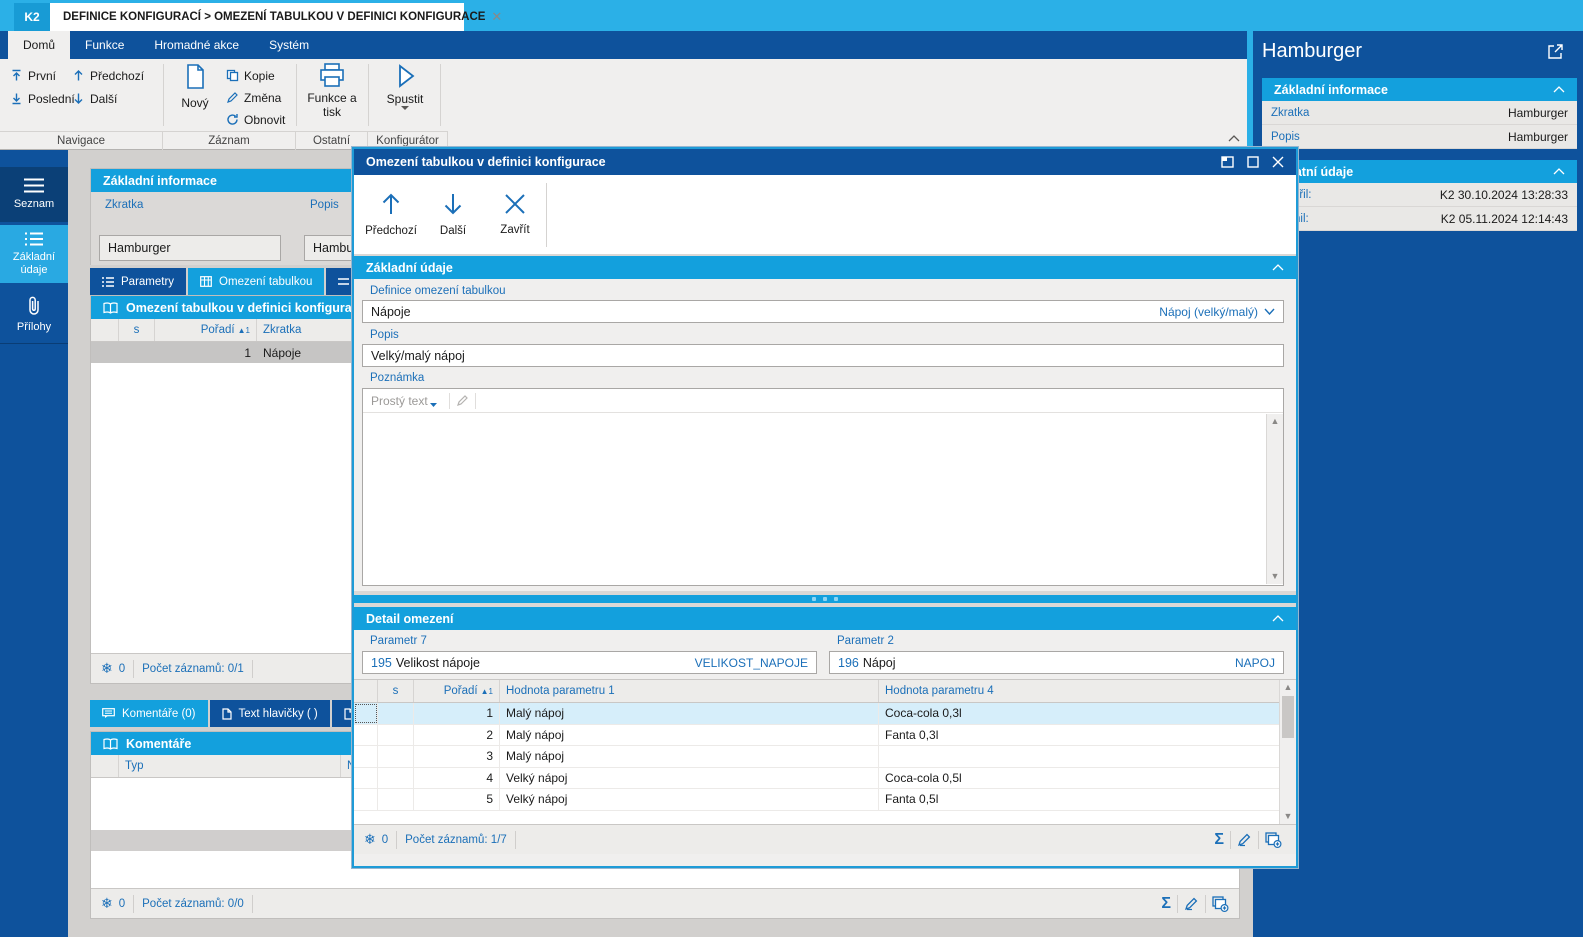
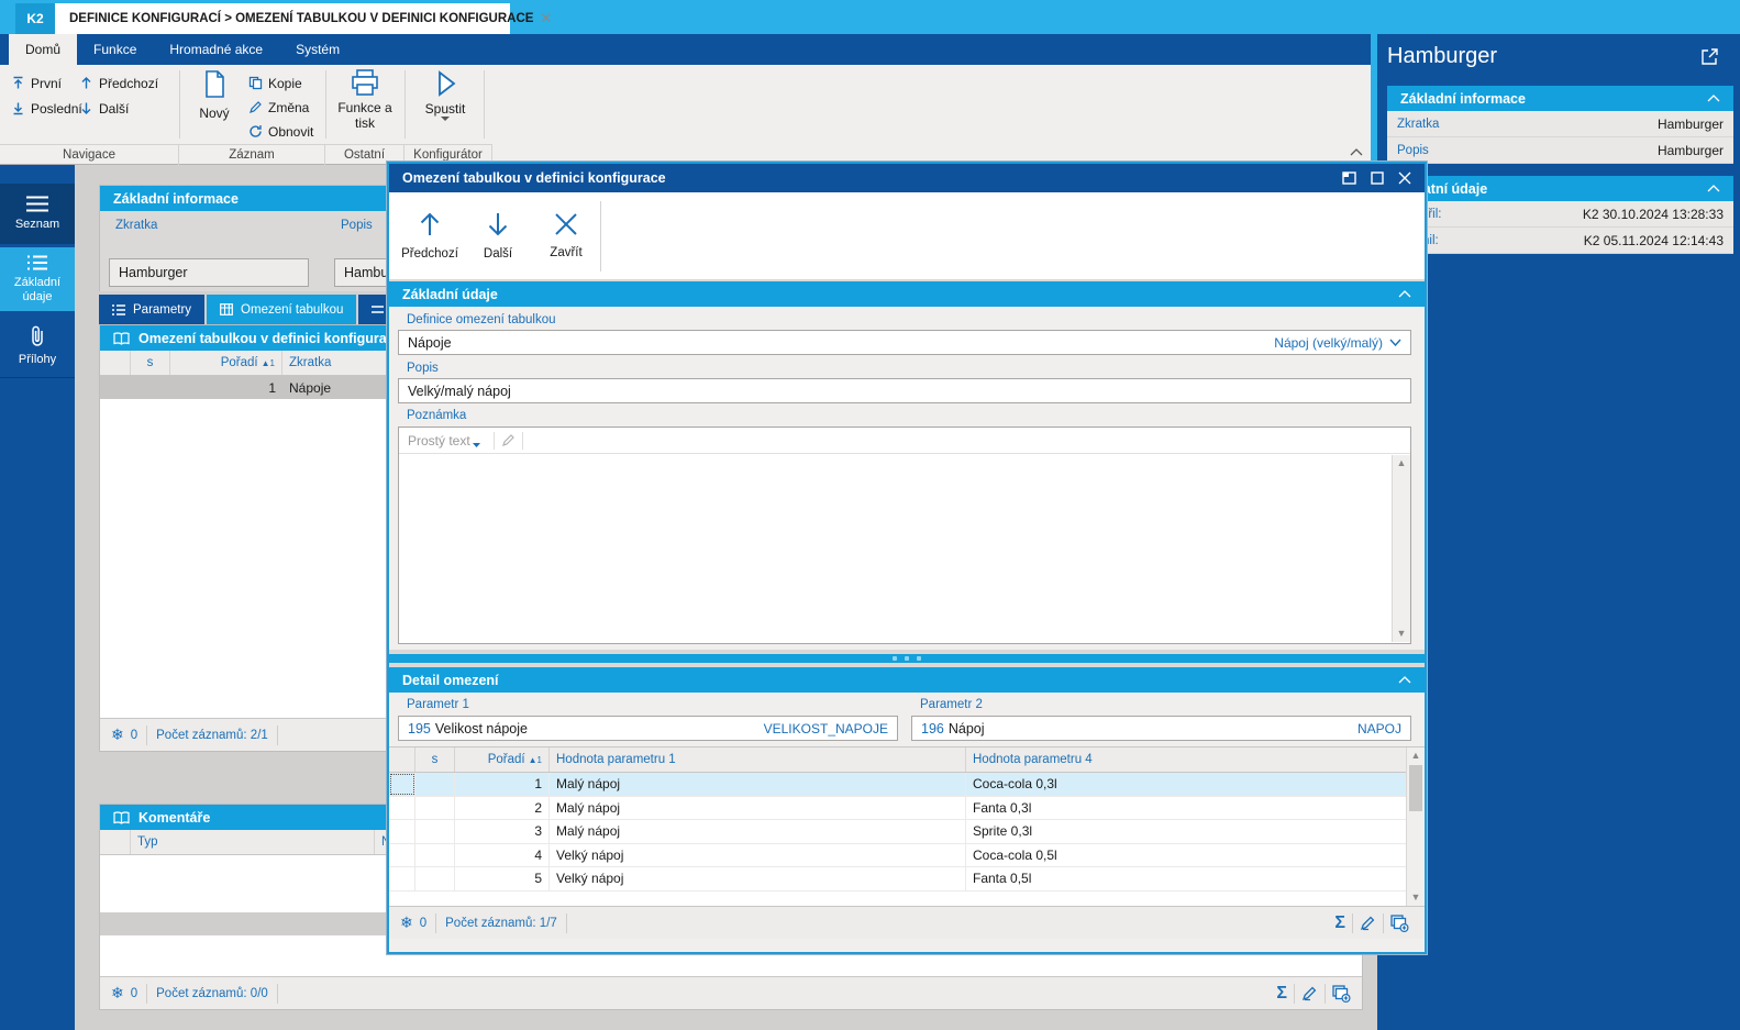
  K2
  DEFINICE KONFIGURACÍ > OMEZENÍ TABULKOU V DEFINICI KONFIGURACE
  ✕
  Domů
  Funkce
  Hromadné akce
  Systém
  První
  Poslední
  Předchozí
  Další
  Nový
  Kopie
  Změna
  Obnovit
  Funkce a tisk
  Spustit
  Navigace
  Záznam
  Ostatní
  Konfigurátor
  Seznam
  Základní údaje
  Přílohy
  Základní informace
  Zkratka
  Hamburger
  Popis
  Parametry
  Omezení tabulkou
  Omezení tabulkou v definici konfigura
  s
  Pořadí
  ▲
  1
  Zkratka
  1
  Nápoje
  ❄
  0
- Počet záznamů: 0/1
+ Počet záznamů: 2/1
- Komentáře (0)
- Text hlavičky ( )
  Komentáře
  Typ
  ❄
  0
  Počet záznamů: 0/0
  Σ
  Hamburger
  Základní informace
  Zkratka
  Hamburger
  Popis
  Hamburger
  atní údaje
  K2 30.10.2024 13:28:33
  K2 05.11.2024 12:14:43
  Omezení tabulkou v definici konfigurace
  Předchozí
  Další
  Zavřít
  Základní údaje
  Definice omezení tabulkou
  Nápoje
  Nápoj (velký/malý)
  Popis
  Velký/malý nápoj
  Poznámka
  Prostý text
  ▲
  ▼
  Detail omezení
- Parametr 7
+ Parametr 1
  Parametr 2
  195
  Velikost nápoje
  VELIKOST_NAPOJE
  196
  Nápoj
  NAPOJ
  s
  Pořadí
  ▲
  1
  Hodnota parametru 1
  Hodnota parametru 4
  1
  Malý nápoj
  Coca-cola 0,3l
  2
  Malý nápoj
  Fanta 0,3l
  3
  Malý nápoj
+ Sprite 0,3l
  4
  Velký nápoj
  Coca-cola 0,5l
  5
  Velký nápoj
  Fanta 0,5l
  ▲
  ▼
  ❄
  0
  Počet záznamů: 1/7
  Σ
